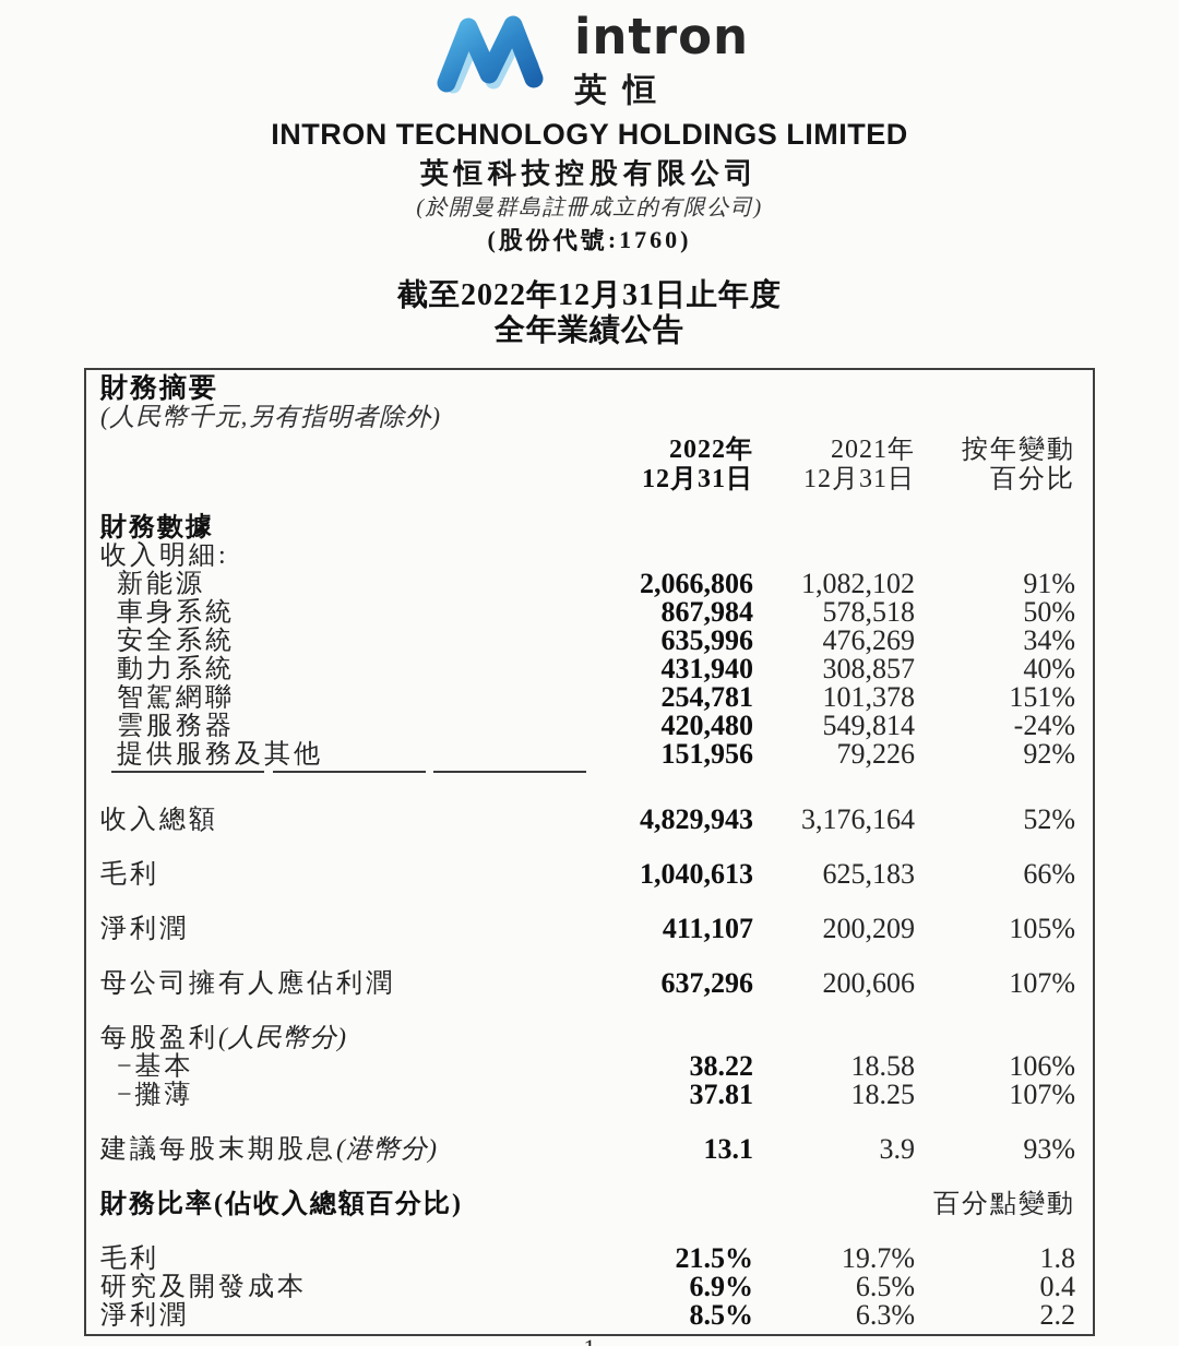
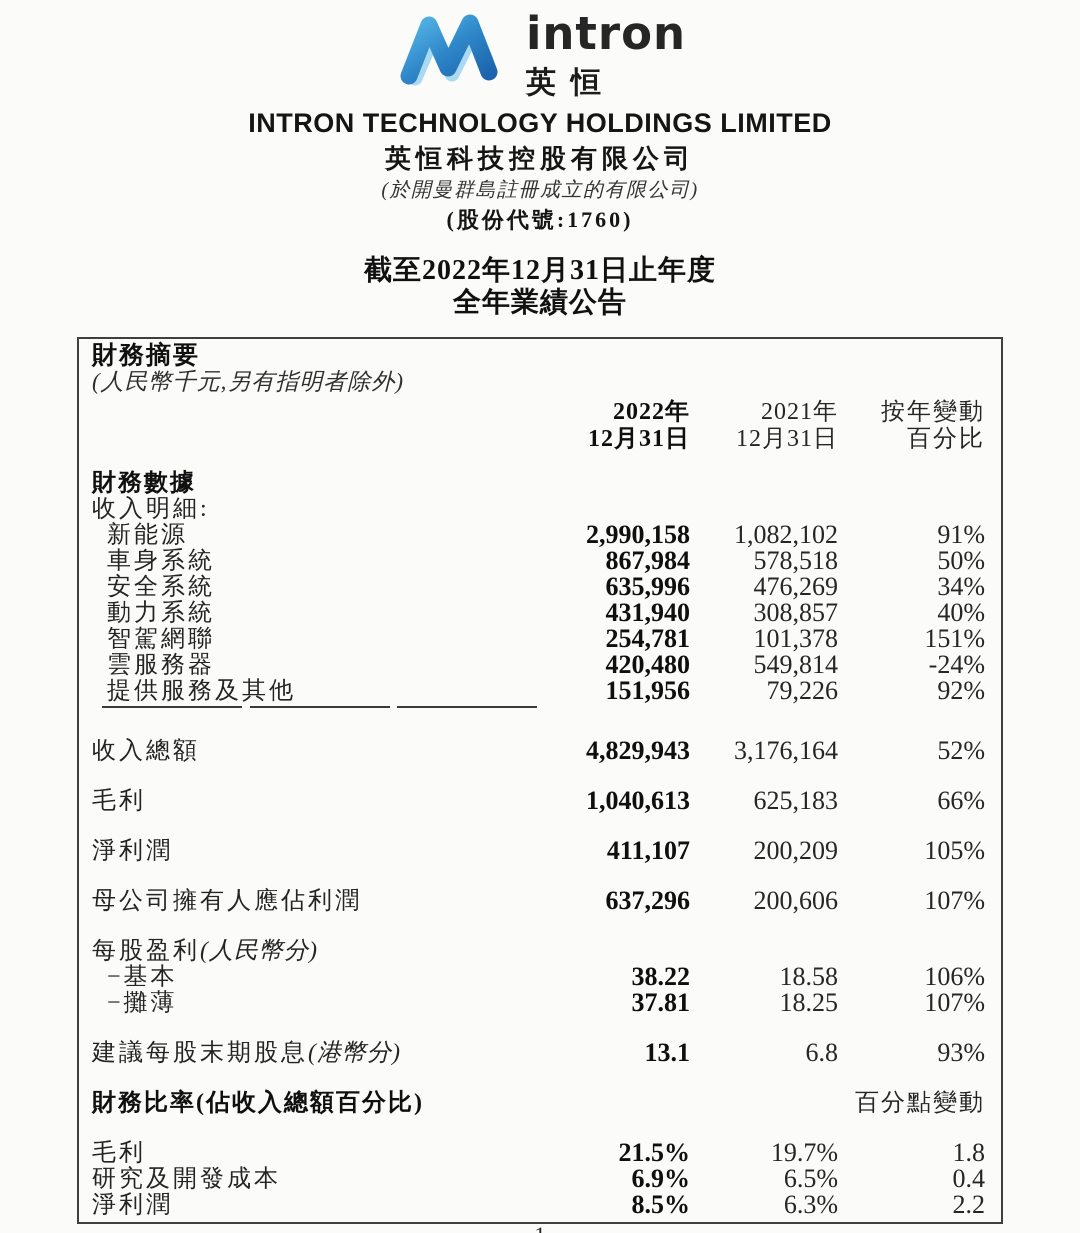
  intron
  英恒
  INTRON TECHNOLOGY HOLDINGS LIMITED
  英恒科技控股有限公司
  (於開曼群島註冊成立的有限公司)
  (股份代號:1760)
  截至2022年12月31日止年度
  全年業績公告
  財務摘要
  (人民幣千元,另有指明者除外)
  2022年
  12月31日
  2021年
  12月31日
  按年變動
  百分比
  財務數據
  收入明細:
  新能源
- 2,066,806
+ 2,990,158
  1,082,102
  91%
  車身系統
  867,984
  578,518
  50%
  安全系統
  635,996
  476,269
  34%
  動力系統
  431,940
  308,857
  40%
  智駕網聯
  254,781
  101,378
  151%
  雲服務器
  420,480
  549,814
  -24%
  提供服務及其他
  151,956
  79,226
  92%
  收入總額
  4,829,943
  3,176,164
  52%
  毛利
  1,040,613
  625,183
  66%
  淨利潤
  411,107
  200,209
  105%
  母公司擁有人應佔利潤
  637,296
  200,606
  107%
  每股盈利(人民幣分)
  −基本
  38.22
  18.58
  106%
  −攤薄
  37.81
  18.25
  107%
  建議每股末期股息(港幣分)
  13.1
- 3.9
+ 6.8
  93%
  財務比率(佔收入總額百分比)
  百分點變動
  毛利
  21.5%
  19.7%
  1.8
  研究及開發成本
  6.9%
  6.5%
  0.4
  淨利潤
  8.5%
  6.3%
  2.2
